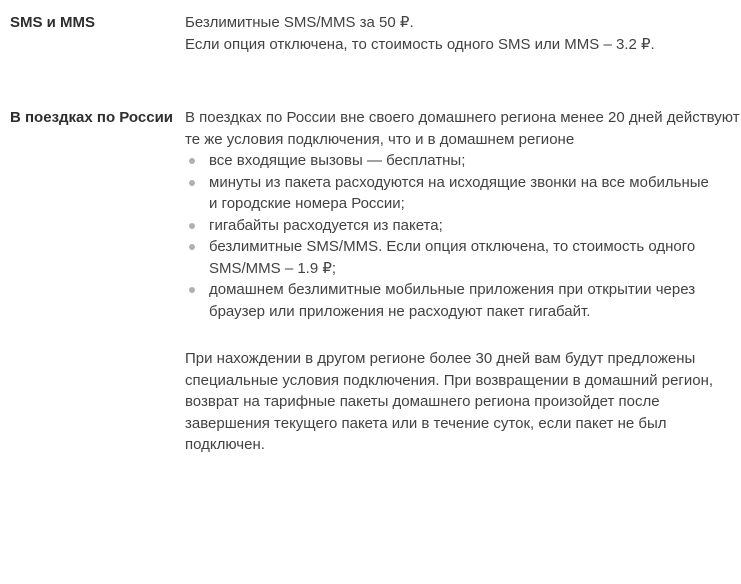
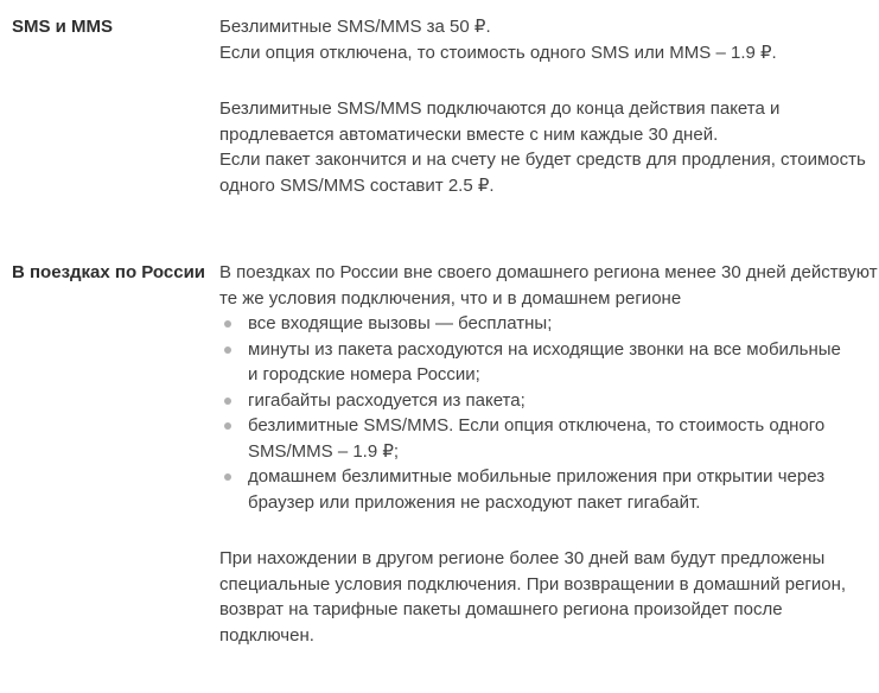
  SMS и MMS
  Безлимитные SMS/MMS за 50 ₽.
- Если опция отключена, то стоимость одного SMS или MMS – 3.2 ₽.
+ Если опция отключена, то стоимость одного SMS или MMS – 1.9 ₽.
+ Безлимитные SMS/MMS подключаются до конца действия пакета и
+ продлевается автоматически вместе с ним каждые 30 дней.
+ Если пакет закончится и на счету не будет средств для продления, стоимость
+ одного SMS/MMS составит 2.5 ₽.
  В поездках по России
- В поездках по России вне своего домашнего региона менее 20 дней действуют
+ В поездках по России вне своего домашнего региона менее 30 дней действуют
  те же условия подключения, что и в домашнем регионе
  все входящие вызовы — бесплатны;
  минуты из пакета расходуются на исходящие звонки на все мобильные
  и городские номера России;
  гигабайты расходуется из пакета;
  безлимитные SMS/MMS. Если опция отключена, то стоимость одного
  SMS/MMS – 1.9 ₽;
  домашнем безлимитные мобильные приложения при открытии через
  браузер или приложения не расходуют пакет гигабайт.
  При нахождении в другом регионе более 30 дней вам будут предложены
  специальные условия подключения. При возвращении в домашний регион,
  возврат на тарифные пакеты домашнего региона произойдет после
- завершения текущего пакета или в течение суток, если пакет не был
  подключен.
